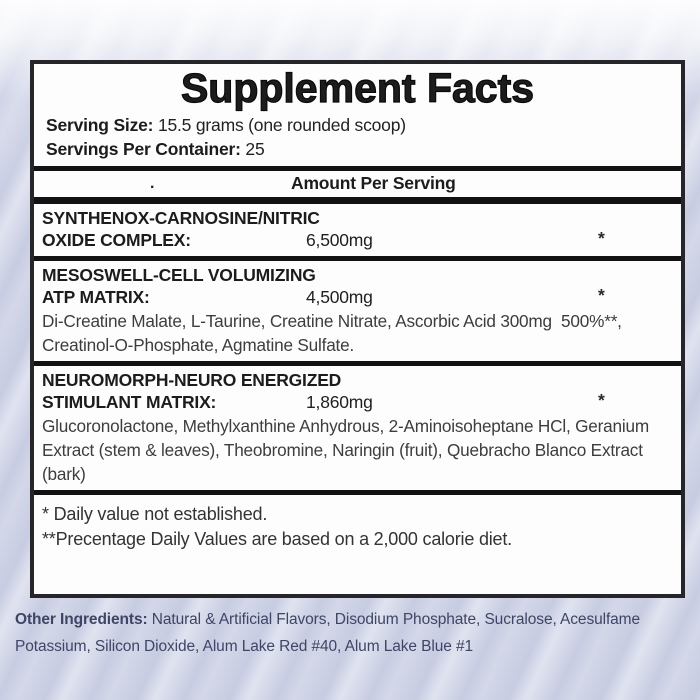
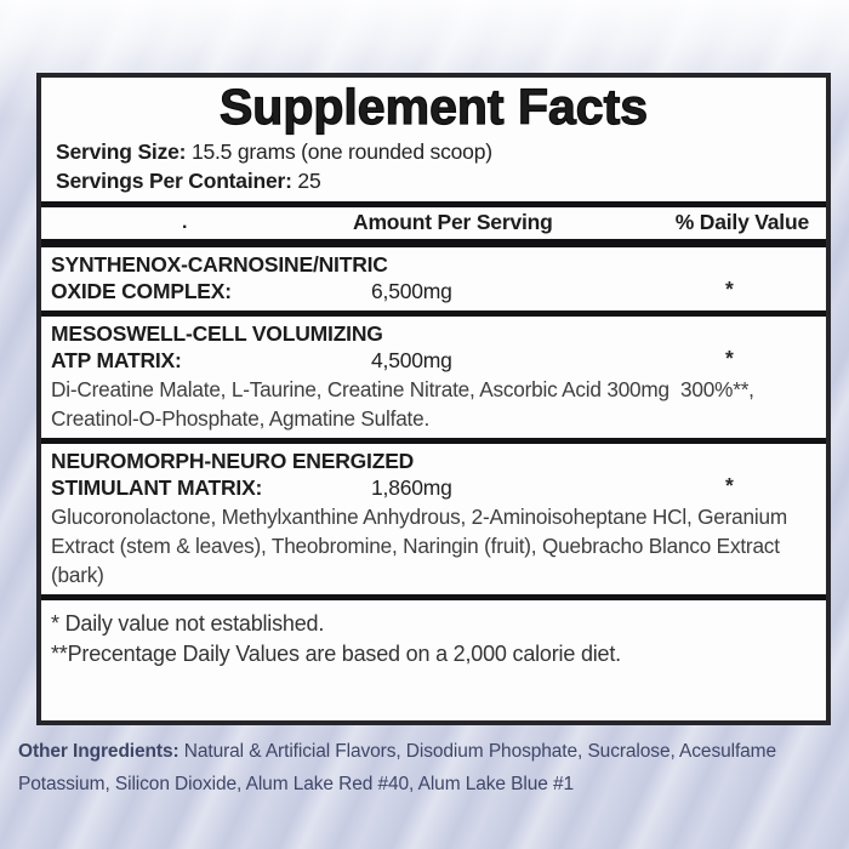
  Supplement Facts
  Serving Size: 15.5 grams (one rounded scoop)
  Servings Per Container: 25
  .
  Amount Per Serving
+ % Daily Value
  SYNTHENOX-CARNOSINE/NITRIC
  OXIDE COMPLEX:
  6,500mg
  *
  MESOSWELL-CELL VOLUMIZING
  ATP MATRIX:
  4,500mg
  *
- Di-Creatine Malate, L-Taurine, Creatine Nitrate, Ascorbic Acid 300mg 500%**, Creatinol-O-Phosphate, Agmatine Sulfate.
+ Di-Creatine Malate, L-Taurine, Creatine Nitrate, Ascorbic Acid 300mg 300%**, Creatinol-O-Phosphate, Agmatine Sulfate.
  NEUROMORPH-NEURO ENERGIZED
  STIMULANT MATRIX:
  1,860mg
  *
  Glucoronolactone, Methylxanthine Anhydrous, 2-Aminoisoheptane HCl, Geranium Extract (stem & leaves), Theobromine, Naringin (fruit), Quebracho Blanco Extract (bark)
  * Daily value not established.
  **Precentage Daily Values are based on a 2,000 calorie diet.
  Other Ingredients: Natural & Artificial Flavors, Disodium Phosphate, Sucralose, Acesulfame Potassium, Silicon Dioxide, Alum Lake Red #40, Alum Lake Blue #1
